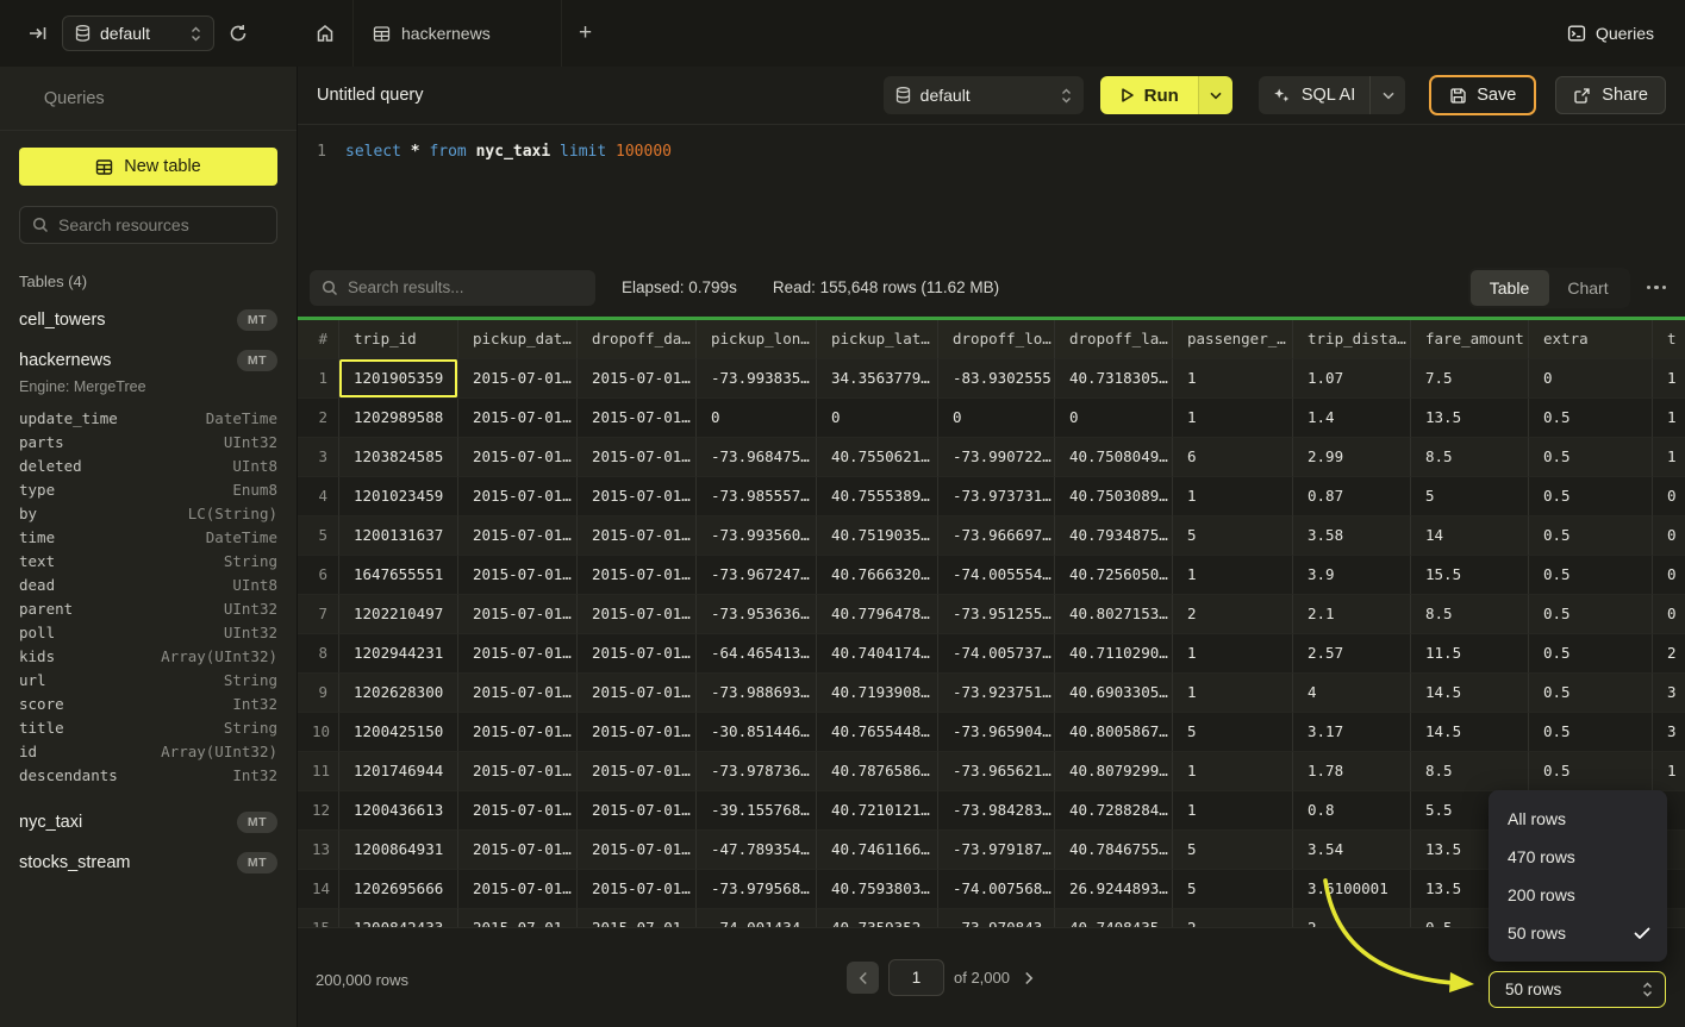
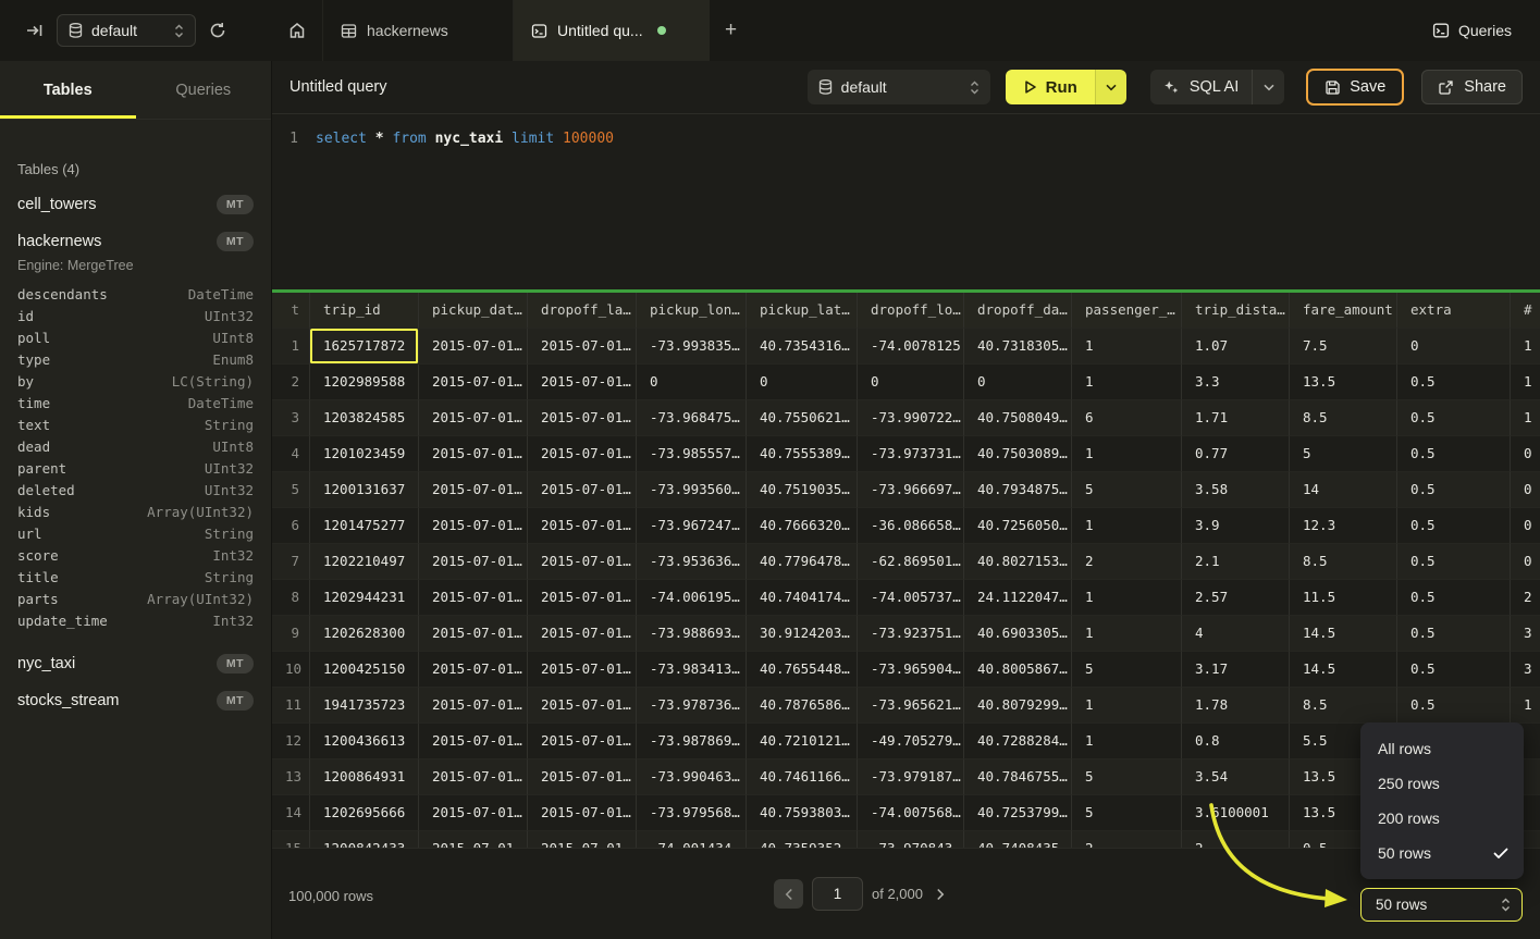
  default
  hackernews
+ Untitled qu...
  +
  Queries
+ Tables
  Queries
- New table
- Search resources
  Tables (4)
  cell_towers
  MT
  hackernews
  MT
  Engine: MergeTree
- update_time
+ descendants
  DateTime
- parts
+ id
  UInt32
- deleted
+ poll
  UInt8
  type
  Enum8
  by
  LC(String)
  time
  DateTime
  text
  String
  dead
  UInt8
  parent
  UInt32
- poll
+ deleted
  UInt32
  kids
  Array(UInt32)
  url
  String
  score
  Int32
  title
  String
- id
+ parts
  Array(UInt32)
- descendants
+ update_time
  Int32
  nyc_taxi
  MT
  stocks_stream
  MT
  Untitled query
  default
  Run
  SQL AI
  Save
  Share
  1
  select * from nyc_taxi limit 100000
- Search results...
- Elapsed: 0.799s
- Read: 155,648 rows (11.62 MB)
- Table
- Chart
- #
+ t
  trip_id
  pickup_dat…
- dropoff_da…
+ dropoff_la…
  pickup_lon…
  pickup_lat…
  dropoff_lo…
- dropoff_la…
+ dropoff_da…
  passenger_…
  trip_dista…
  fare_amount
  extra
- t
+ #
  1
- 1201905359
+ 1625717872
  2015-07-01…
  2015-07-01…
  -73.993835…
- 34.3563779…
+ 40.7354316…
- -83.9302555
+ -74.0078125
  40.7318305…
  1
  1.07
  7.5
  0
  1
  2
  1202989588
  2015-07-01…
  2015-07-01…
  0
  0
  0
  0
  1
- 1.4
+ 3.3
  13.5
  0.5
  1
  3
  1203824585
  2015-07-01…
  2015-07-01…
  -73.968475…
  40.7550621…
  -73.990722…
  40.7508049…
  6
- 2.99
+ 1.71
  8.5
  0.5
  1
  4
  1201023459
  2015-07-01…
  2015-07-01…
  -73.985557…
  40.7555389…
  -73.973731…
  40.7503089…
  1
- 0.87
+ 0.77
  5
  0.5
  0
  5
  1200131637
  2015-07-01…
  2015-07-01…
  -73.993560…
  40.7519035…
  -73.966697…
  40.7934875…
  5
  3.58
  14
  0.5
  0
  6
- 1647655551
+ 1201475277
  2015-07-01…
  2015-07-01…
  -73.967247…
  40.7666320…
- -74.005554…
+ -36.086658…
  40.7256050…
  1
  3.9
- 15.5
+ 12.3
  0.5
  0
  7
  1202210497
  2015-07-01…
  2015-07-01…
  -73.953636…
  40.7796478…
- -73.951255…
+ -62.869501…
  40.8027153…
  2
  2.1
  8.5
  0.5
  0
  8
  1202944231
  2015-07-01…
  2015-07-01…
- -64.465413…
+ -74.006195…
  40.7404174…
  -74.005737…
- 40.7110290…
+ 24.1122047…
  1
  2.57
  11.5
  0.5
  2
  9
  1202628300
  2015-07-01…
  2015-07-01…
  -73.988693…
- 40.7193908…
+ 30.9124203…
  -73.923751…
  40.6903305…
  1
  4
  14.5
  0.5
  3
  10
  1200425150
  2015-07-01…
  2015-07-01…
- -30.851446…
+ -73.983413…
  40.7655448…
  -73.965904…
  40.8005867…
  5
  3.17
  14.5
  0.5
  3
  11
- 1201746944
+ 1941735723
  2015-07-01…
  2015-07-01…
  -73.978736…
  40.7876586…
  -73.965621…
  40.8079299…
  1
  1.78
  8.5
  0.5
  1
  12
  1200436613
  2015-07-01…
  2015-07-01…
- -39.155768…
+ -73.987869…
  40.7210121…
- -73.984283…
+ -49.705279…
  40.7288284…
  1
  0.8
  5.5
  13
  1200864931
  2015-07-01…
  2015-07-01…
- -47.789354…
+ -73.990463…
  40.7461166…
  -73.979187…
  40.7846755…
  5
  3.54
  13.5
  14
  1202695666
  2015-07-01…
  2015-07-01…
  -73.979568…
  40.7593803…
  -74.007568…
- 26.9244893…
+ 40.7253799…
  5
  3.6100001
  13.5
- 200,000 rows
+ 100,000 rows
  1
  of 2,000
  All rows
- 470 rows
+ 250 rows
  200 rows
  50 rows
  50 rows
